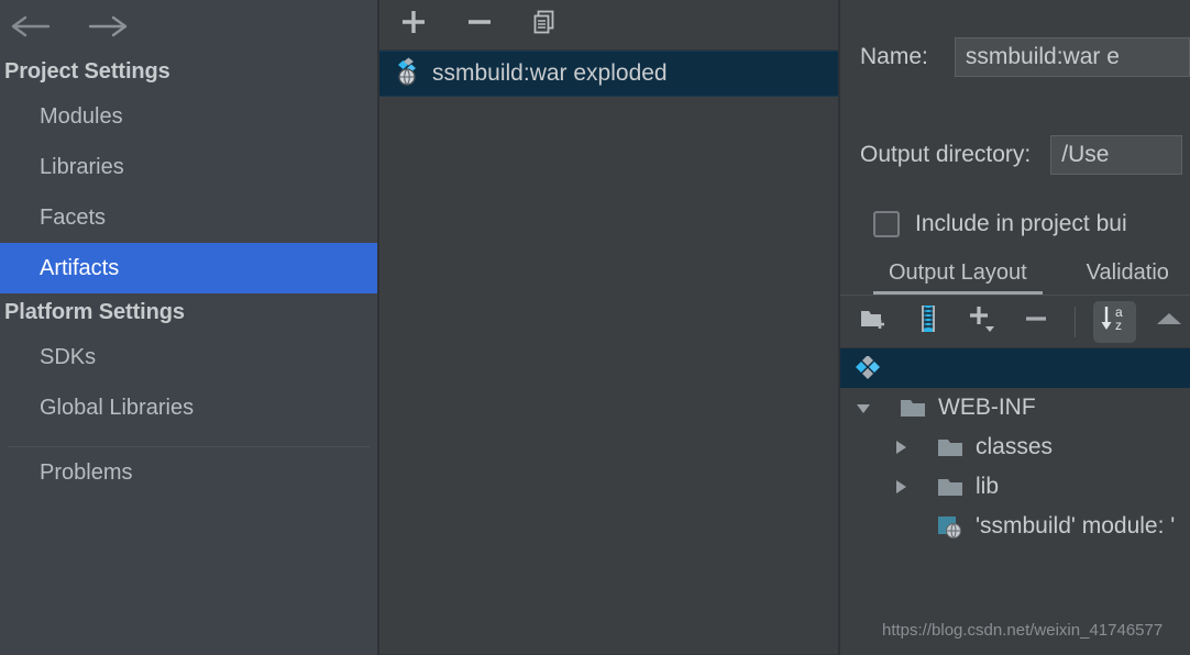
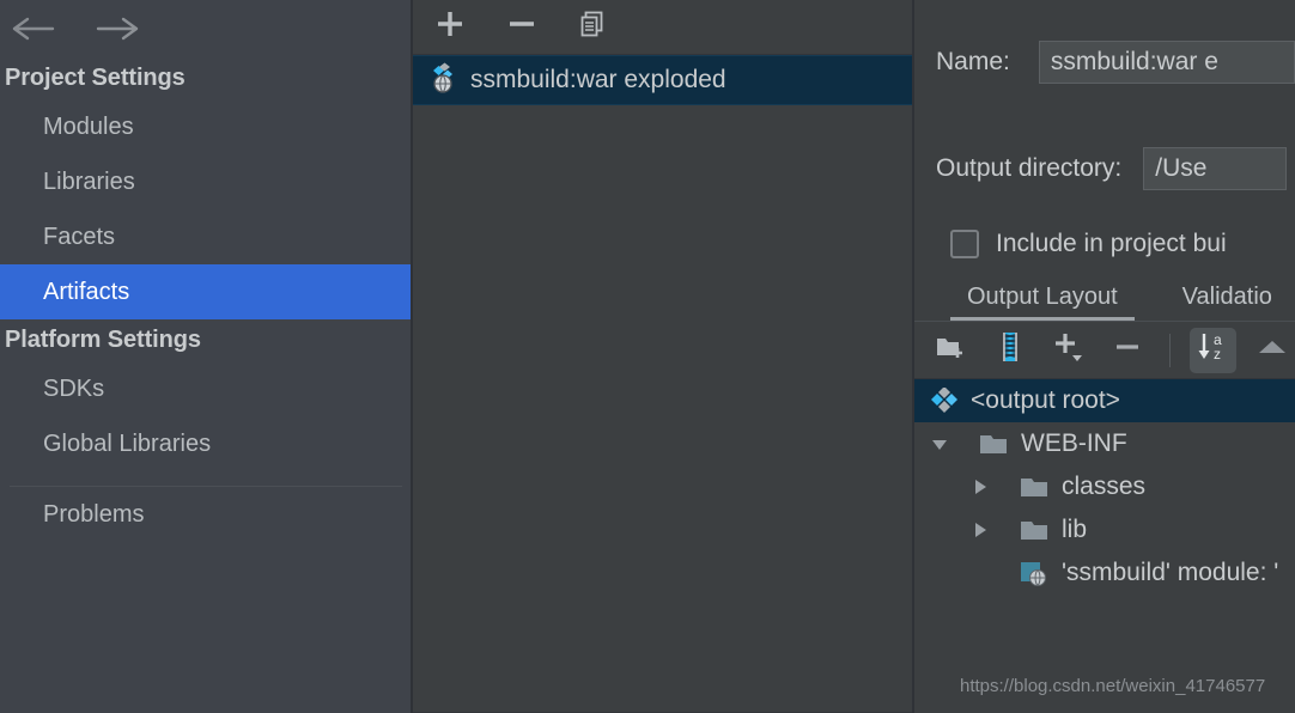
  Project Settings
  Modules
  Libraries
  Facets
  Artifacts
  Platform Settings
  SDKs
  Global Libraries
  Problems
  ssmbuild:war exploded
  Name:
  ssmbuild:war e
  Output directory:
  /Use
  Include in project bui
  Output Layout
  Validatio
  a
  z
+ <output root>
  WEB-INF
  classes
  lib
  'ssmbuild' module: '
  https://blog.csdn.net/weixin_41746577
